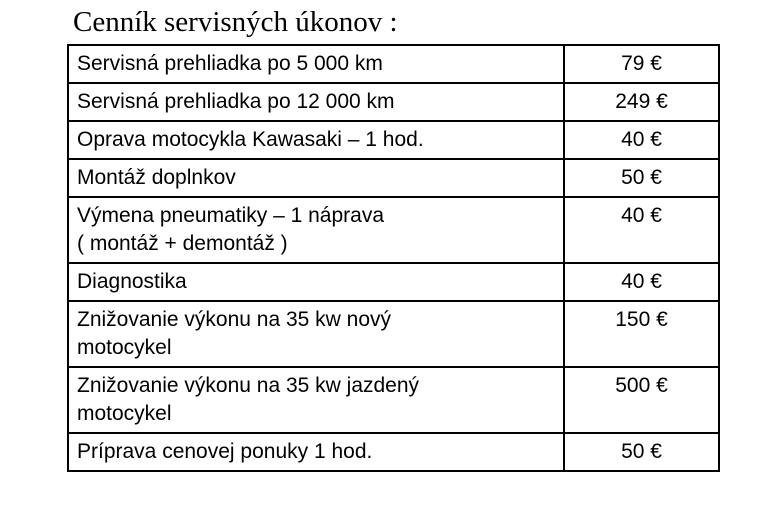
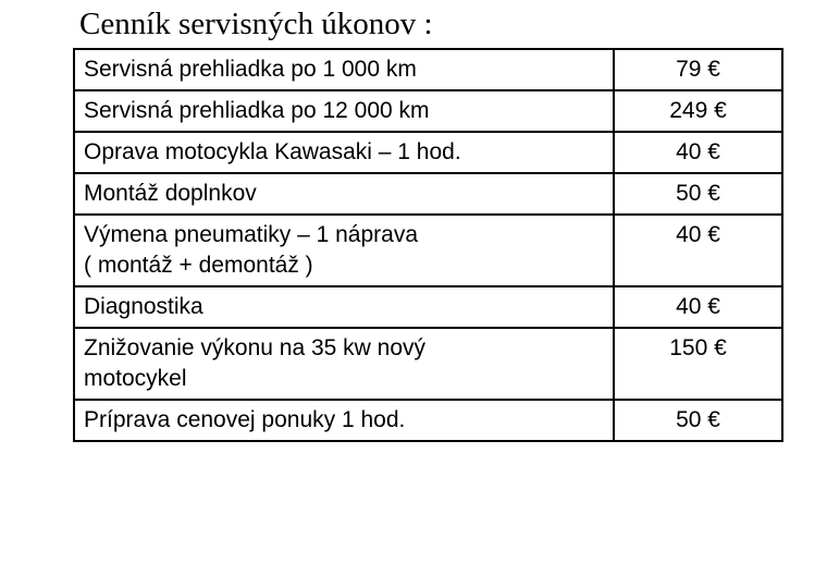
  Cenník servisných úkonov :
- Servisná prehliadka po 5 000 km	79 €
+ Servisná prehliadka po 1 000 km	79 €
  Servisná prehliadka po 12 000 km	249 €
  Oprava motocykla Kawasaki – 1 hod.	40 €
  Montáž doplnkov	50 €
  Výmena pneumatiky – 1 náprava ( montáž + demontáž )	40 €
  Diagnostika	40 €
  Znižovanie výkonu na 35 kw nový motocykel	150 €
- Znižovanie výkonu na 35 kw jazdený motocykel	500 €
  Príprava cenovej ponuky 1 hod.	50 €
